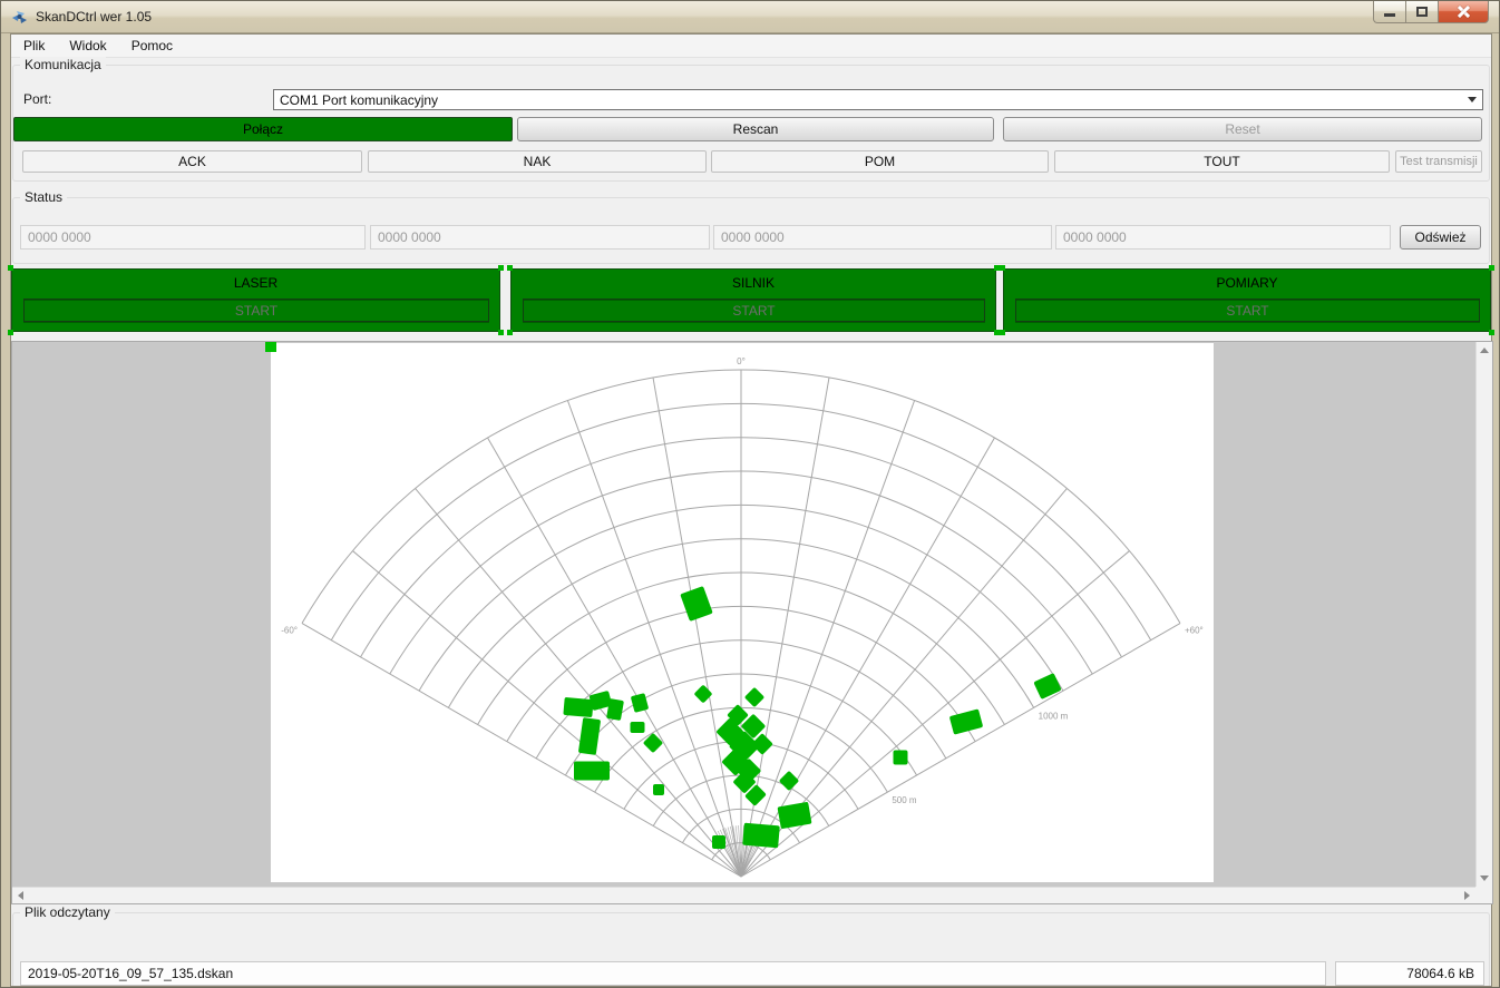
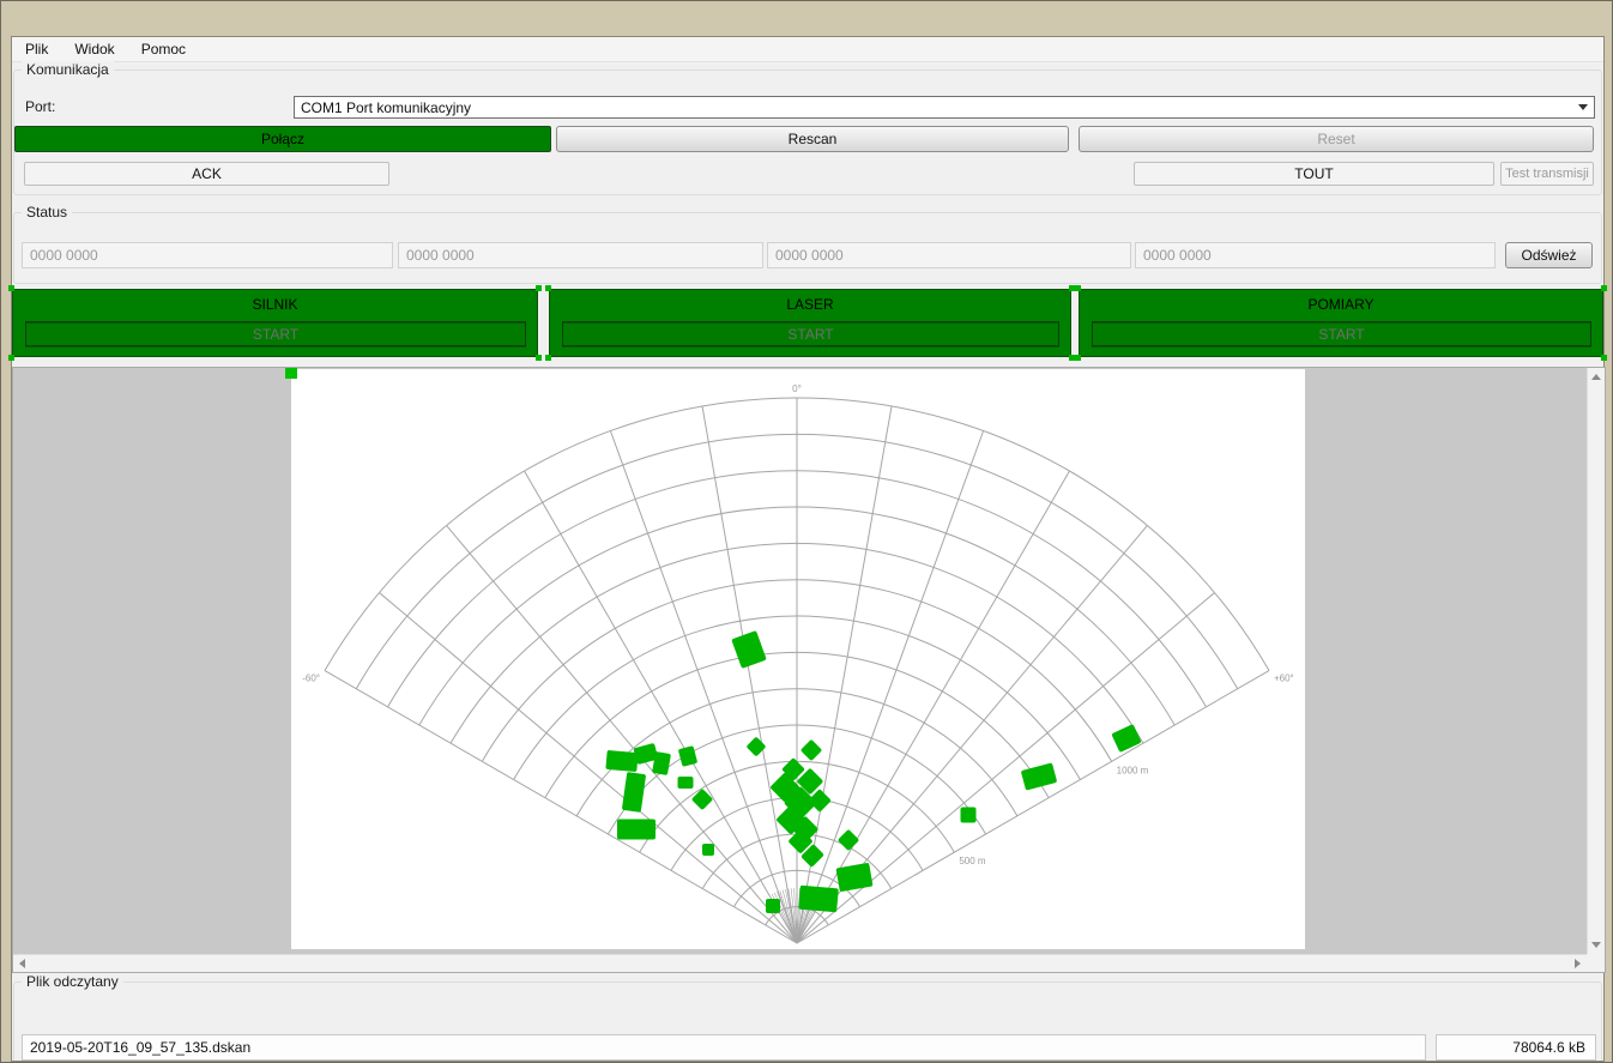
- SkanDCtrl wer 1.05
  Plik
  Widok
  Pomoc
  Komunikacja
  Port:
  COM1 Port komunikacyjny
  Połącz
  Rescan
  Reset
  ACK
- NAK
- POM
  TOUT
  Test transmisji
  Status
  0000 0000
  0000 0000
  0000 0000
  0000 0000
  Odśwież
- LASER
+ SILNIK
  START
- SILNIK
+ LASER
  START
  POMIARY
  START
  0°
  -60°
  +60°
  1000 m
  500 m
  Plik odczytany
  2019-05-20T16_09_57_135.dskan
  78064.6 kB
